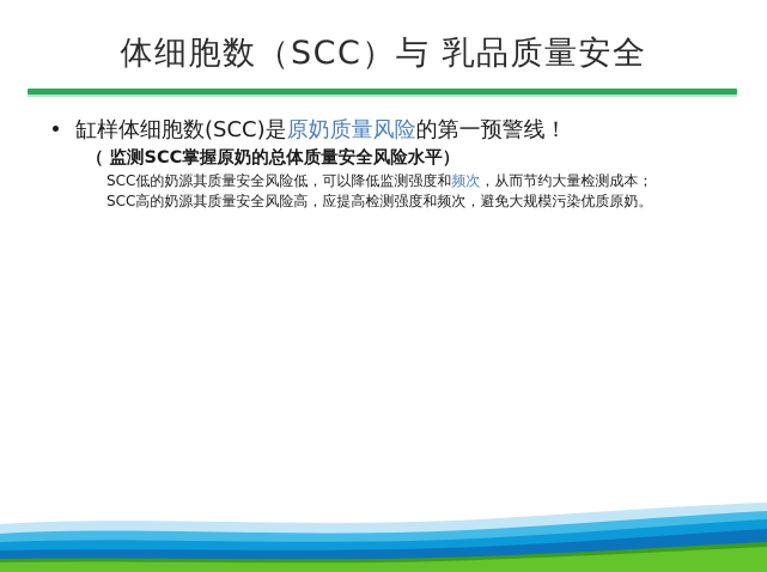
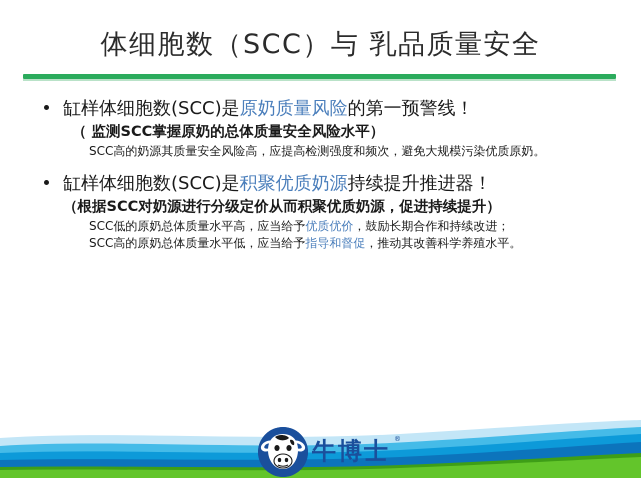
  体细胞数（SCC）与 乳品质量安全
  缸样体细胞数(SCC)是原奶质量风险的第一预警线！
  （ 监测SCC掌握原奶的总体质量安全风险水平）
- SCC低的奶源其质量安全风险低，可以降低监测强度和频次，从而节约大量检测成本；
  SCC高的奶源其质量安全风险高，应提高检测强度和频次，避免大规模污染优质原奶。
+ 缸样体细胞数(SCC)是积聚优质奶源持续提升推进器！
+ （根据SCC对奶源进行分级定价从而积聚优质奶源，促进持续提升）
+ SCC低的原奶总体质量水平高，应当给予优质优价，鼓励长期合作和持续改进；
+ SCC高的原奶总体质量水平低，应当给予指导和督促，推动其改善科学养殖水平。
+ 牛博士
+ ®
